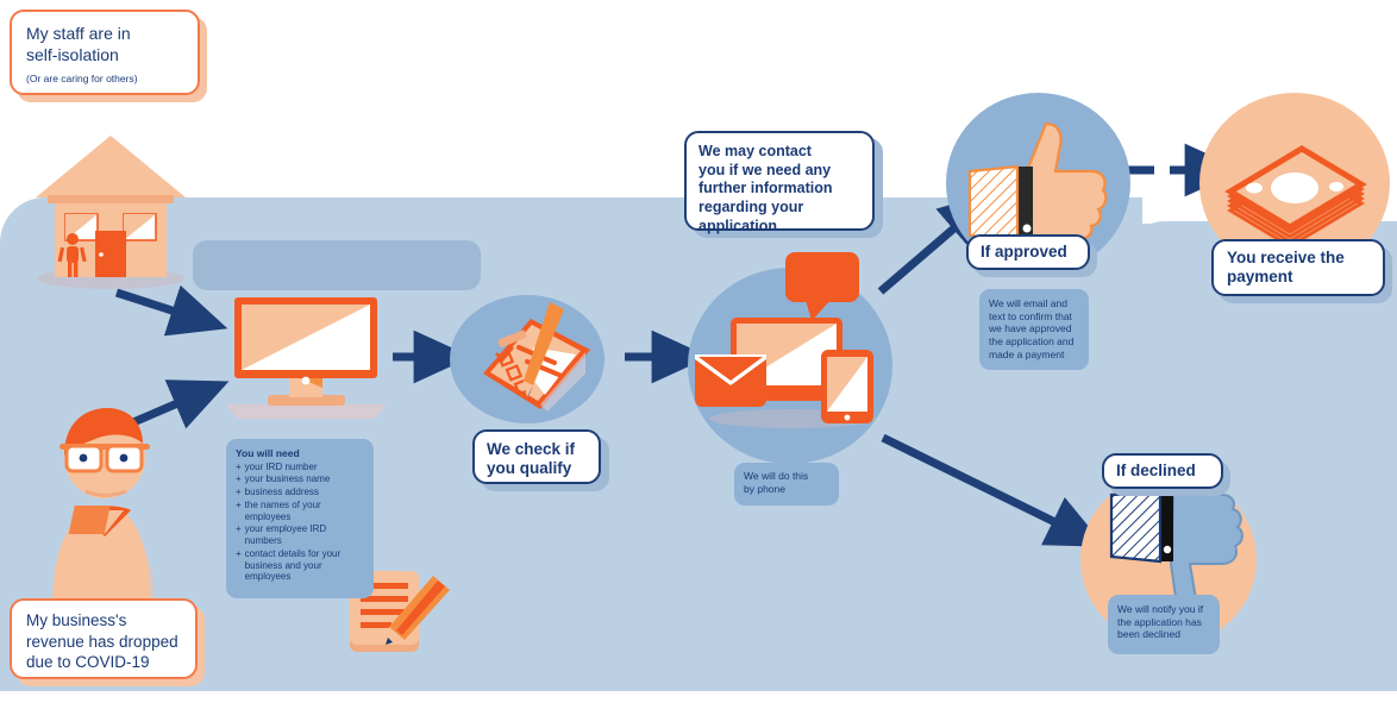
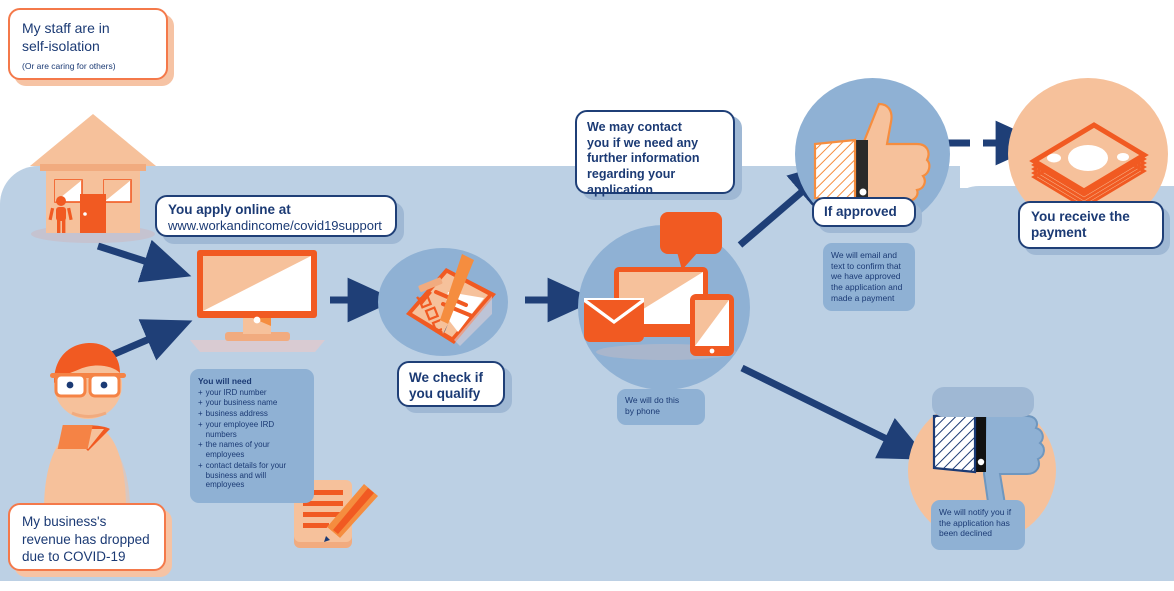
  You will need
  +
  your IRD number
  +
  your business name
  +
  business address
  +
- the names of your employees
+ your employee IRD numbers
  +
- your employee IRD numbers
+ the names of your employees
  +
- contact details for your business and your employees
+ contact details for your business and will employees
  We will do this
  by phone
  We will email and
  text to confirm that
  we have approved
  the application and
  made a payment
  We will notify you if
  the application has
  been declined
  My staff are in
  self-isolation
  (Or are caring for others)
  My business's
  revenue has dropped
  due to COVID-19
+ You apply online at
+ www.workandincome/covid19support
  We check if
  you qualify
  We may contact
  you if we need any
  further information
  regarding your
  application
  If approved
- If declined
  You receive the
  payment
